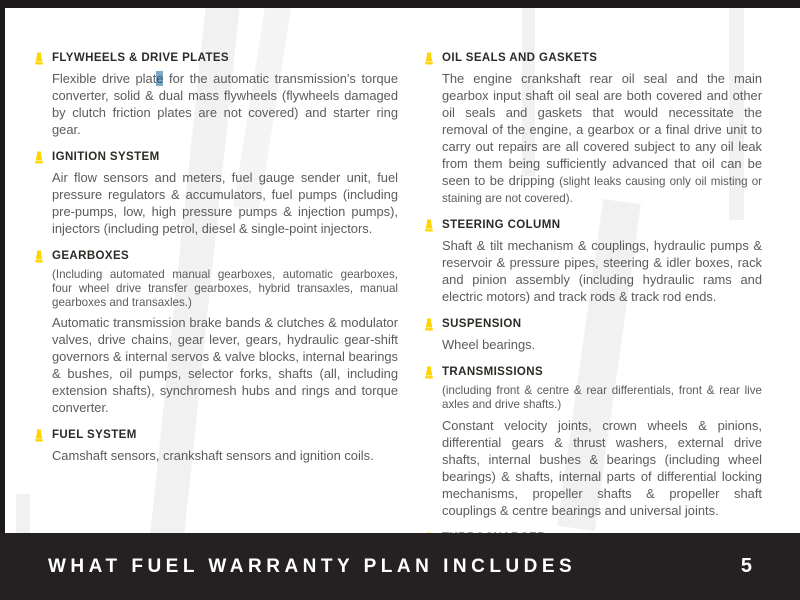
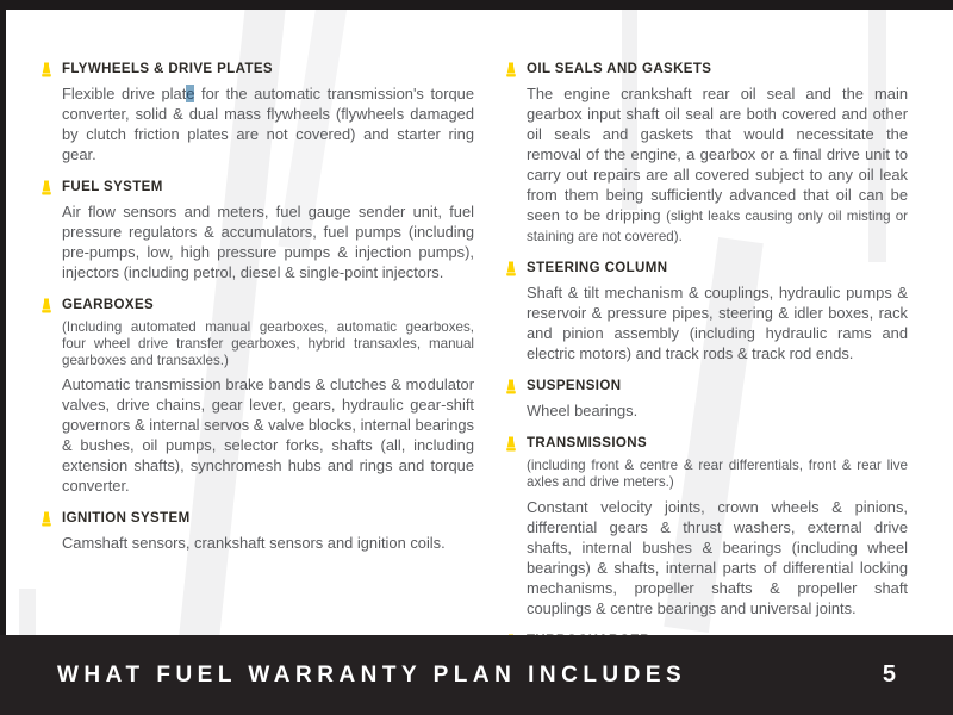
  FLYWHEELS & DRIVE PLATES
  Flexible drive plate for the automatic transmission's torque converter, solid & dual mass flywheels (flywheels damaged by clutch friction plates are not covered) and starter ring gear.
- IGNITION SYSTEM
+ FUEL SYSTEM
  Air flow sensors and meters, fuel gauge sender unit, fuel pressure regulators & accumulators, fuel pumps (including pre-pumps, low, high pressure pumps & injection pumps), injectors (including petrol, diesel & single-point injectors.
  GEARBOXES
  (Including automated manual gearboxes, automatic gearboxes, four wheel drive transfer gearboxes, hybrid transaxles, manual gearboxes and transaxles.)
  Automatic transmission brake bands & clutches & modulator valves, drive chains, gear lever, gears, hydraulic gear-shift governors & internal servos & valve blocks, internal bearings & bushes, oil pumps, selector forks, shafts (all, including extension shafts), synchromesh hubs and rings and torque converter.
- FUEL SYSTEM
+ IGNITION SYSTEM
  Camshaft sensors, crankshaft sensors and ignition coils.
  OIL SEALS AND GASKETS
  The engine crankshaft rear oil seal and the main gearbox input shaft oil seal are both covered and other oil seals and gaskets that would necessitate the removal of the engine, a gearbox or a final drive unit to carry out repairs are all covered subject to any oil leak from them being sufficiently advanced that oil can be seen to be dripping (slight leaks causing only oil misting or staining are not covered).
  STEERING COLUMN
  Shaft & tilt mechanism & couplings, hydraulic pumps & reservoir & pressure pipes, steering & idler boxes, rack and pinion assembly (including hydraulic rams and electric motors) and track rods & track rod ends.
  SUSPENSION
  Wheel bearings.
  TRANSMISSIONS
- (including front & centre & rear differentials, front & rear live axles and drive shafts.)
+ (including front & centre & rear differentials, front & rear live axles and drive meters.)
  Constant velocity joints, crown wheels & pinions, differential gears & thrust washers, external drive shafts, internal bushes & bearings (including wheel bearings) & shafts, internal parts of differential locking mechanisms, propeller shafts & propeller shaft couplings & centre bearings and universal joints.
  WHAT FUEL WARRANTY PLAN INCLUDES
  5
